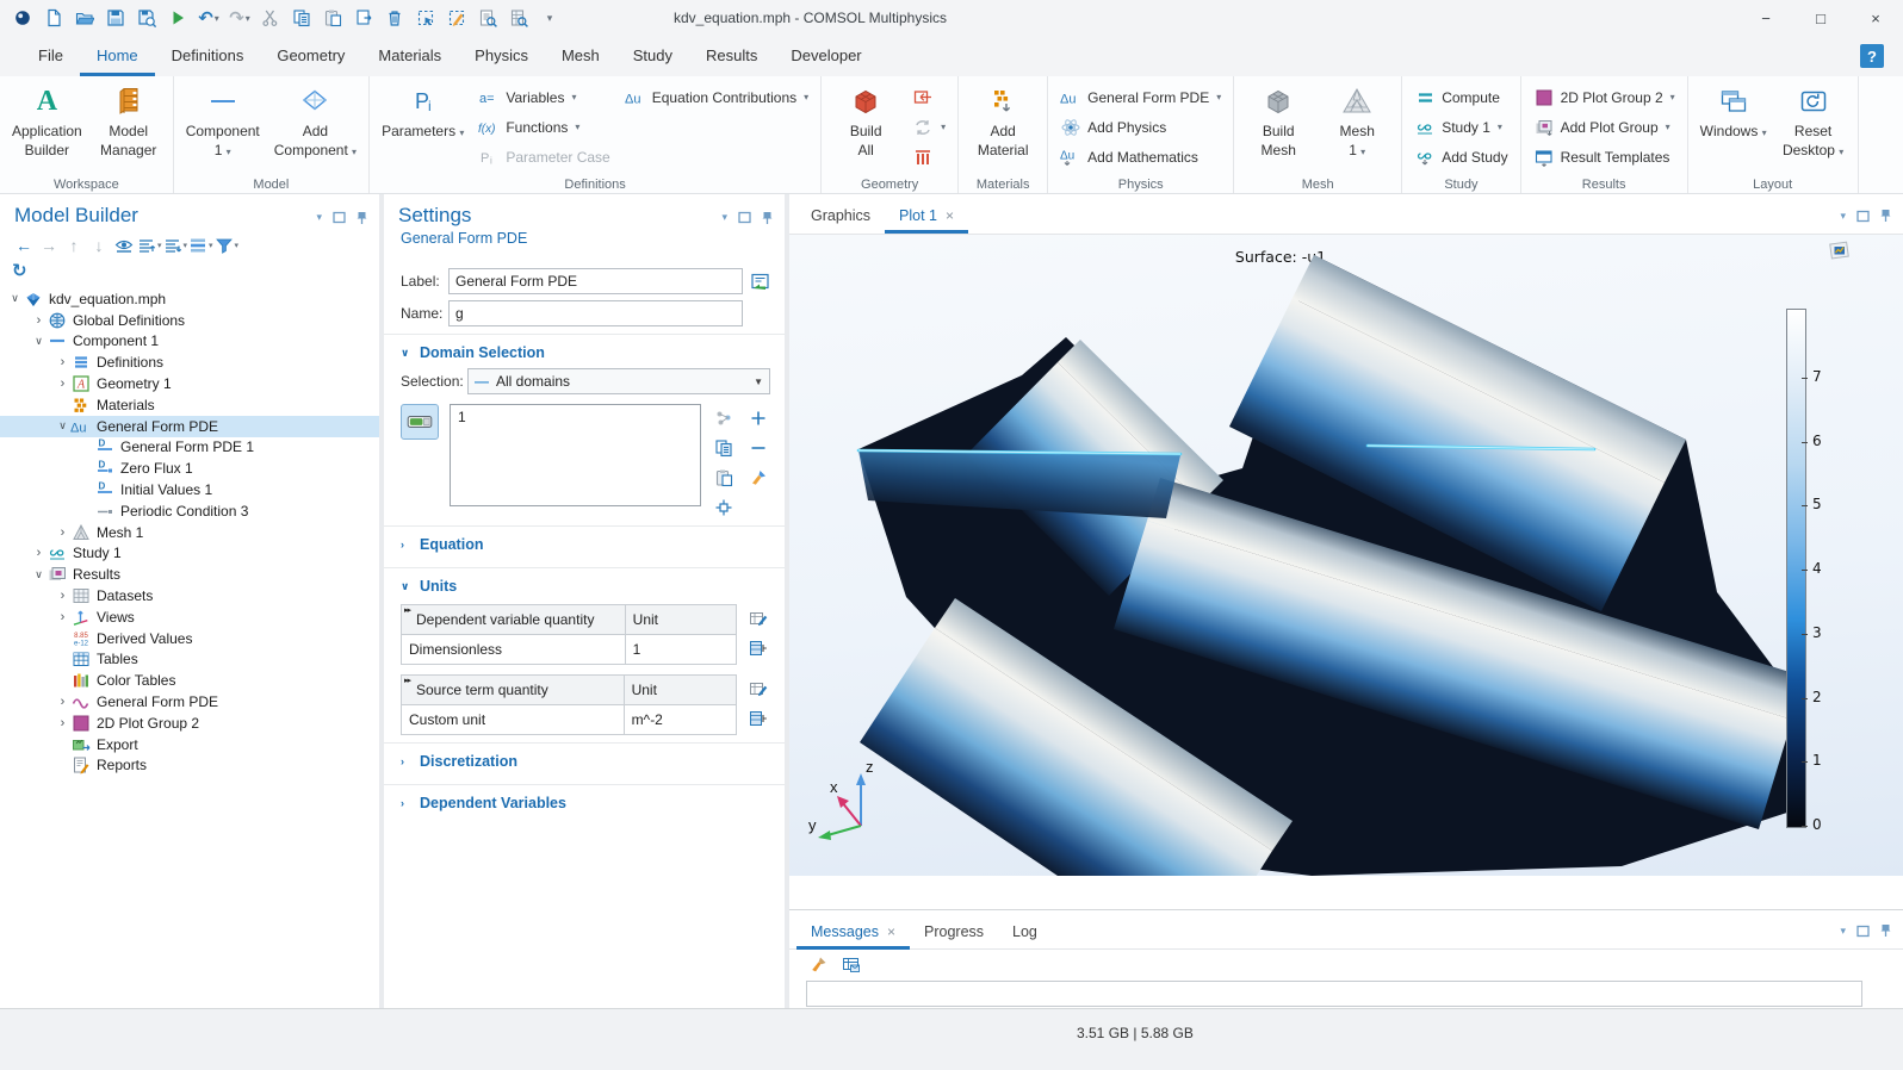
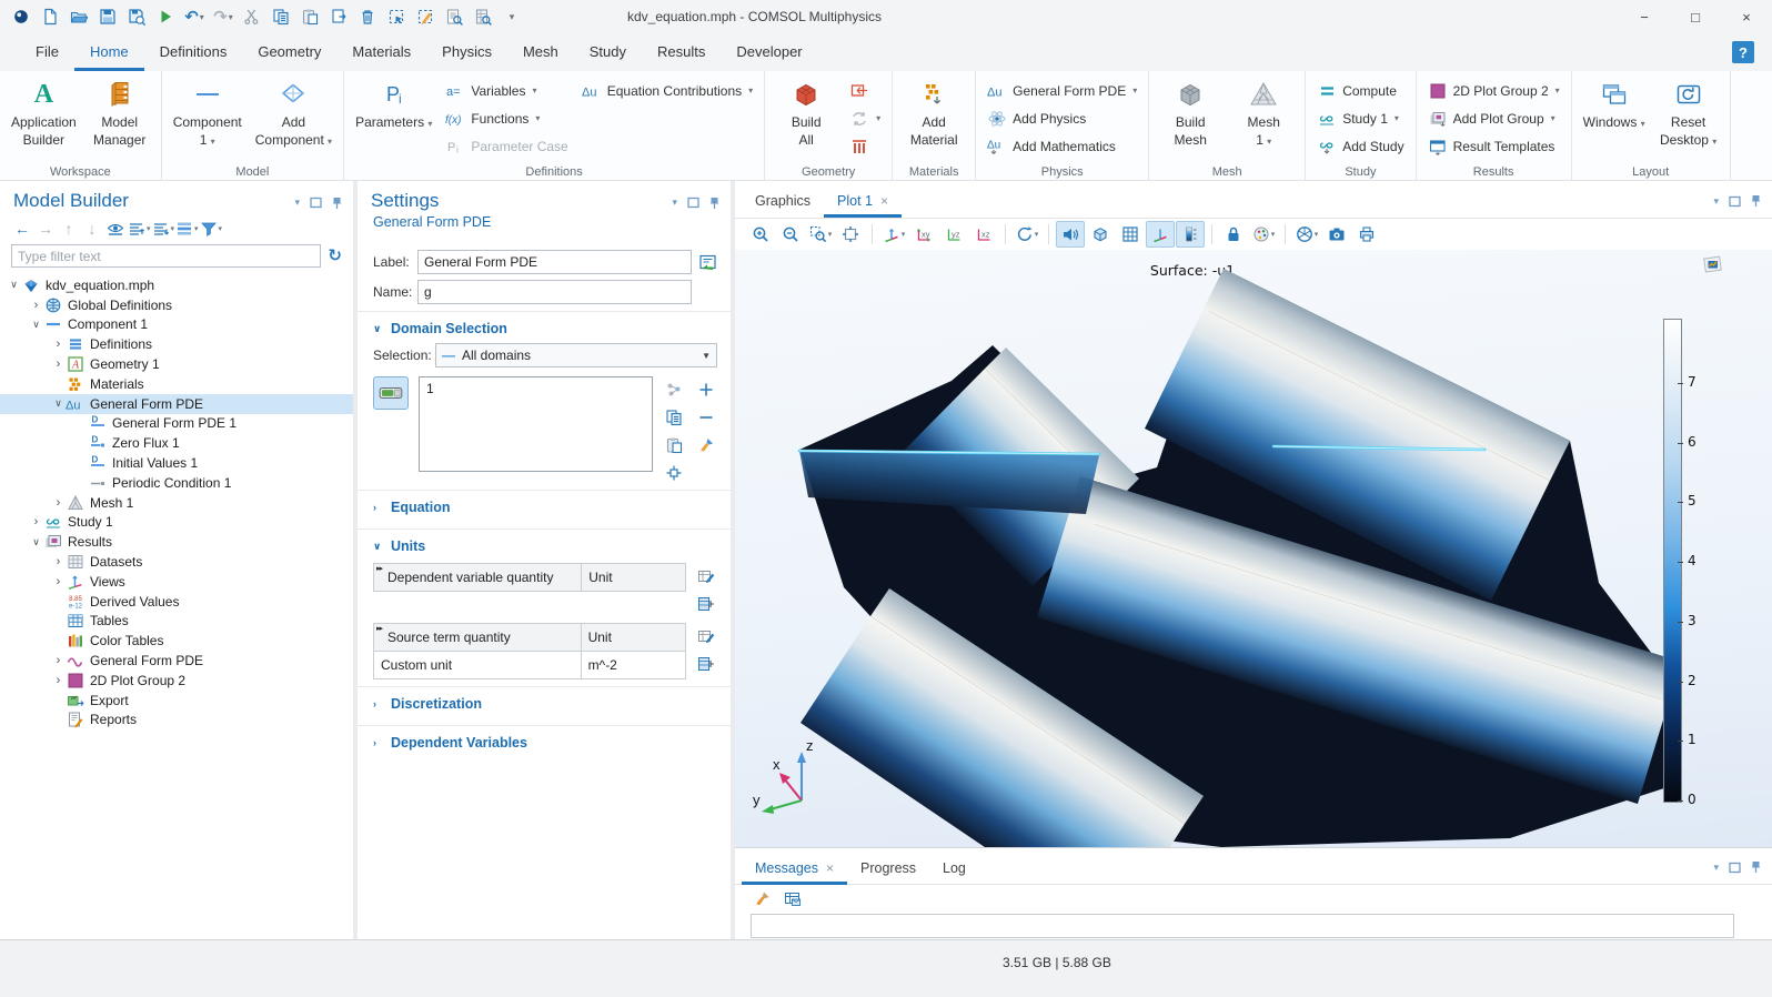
  ↶
  ▾
  ↷
  ▾
  ▾
  kdv_equation.mph - COMSOL Multiphysics
  −
  □
  ×
  File
  Home
  Definitions
  Geometry
  Materials
  Physics
  Mesh
  Study
  Results
  Developer
  ?
  A
  Application
  Builder
  Model
  Manager
  Workspace
  Component
  1 ▾
  Add
  Component ▾
  Model
  P
  i
  Parameters ▾
  a=
  Variables
  ▾
  f(x)
  Functions
  ▾
  P
  i
  Parameter Case
  Δu
  Equation Contributions
  ▾
  Definitions
  Build
  All
  ▾
  Geometry
  Add
  Material
  Materials
  Δu
  General Form PDE
  ▾
  Add Physics
  Δu
  Add Mathematics
  Physics
  Build
  Mesh
  Mesh
  1 ▾
  Mesh
  Compute
  Study 1
  ▾
  Add Study
  Study
  2D Plot Group 2
  ▾
  Add Plot Group
  ▾
  Result Templates
  Results
  Windows ▾
  Reset
  Desktop ▾
  Layout
  Model Builder
  ▾
  ←
  →
  ↑
  ↓
+ Type filter text
  ↻
  ∨
  kdv_equation.mph
  ›
  Global Definitions
  ∨
  Component 1
  ›
  Definitions
  ›
  A
  Geometry 1
  Materials
  ∨
  Δu
  General Form PDE
  D
  General Form PDE 1
  D
  Zero Flux 1
  D
  Initial Values 1
- Periodic Condition 3
+ Periodic Condition 1
  ›
  Mesh 1
  ›
  Study 1
  ∨
  Results
  ›
  Datasets
  ›
  Views
  Derived Values
  Tables
  Color Tables
  ›
  General Form PDE
  ›
  2D Plot Group 2
  Export
  Reports
  Settings
  ▾
  General Form PDE
  Label:
  General Form PDE
  Name:
  g
  ∨
  Domain Selection
  Selection:
  —
  All domains
  ▼
  1
  ›
  Equation
  ∨
  Units
  Dependent variable quantity	Unit
- Dimensionless	1
  Source term quantity	Unit
  Custom unit	m^-2
  ›
  Discretization
  ›
  Dependent Variables
  Graphics
  Plot 1
  ×
  ▾
+ xy
+ yz
+ xz
  Surface: -u1
  7
  6
  5
  4
  3
  2
  1
  0
  z
  x
  y
  Messages
  ×
  Progress
  Log
  ▾
  3.51 GB | 5.88 GB
